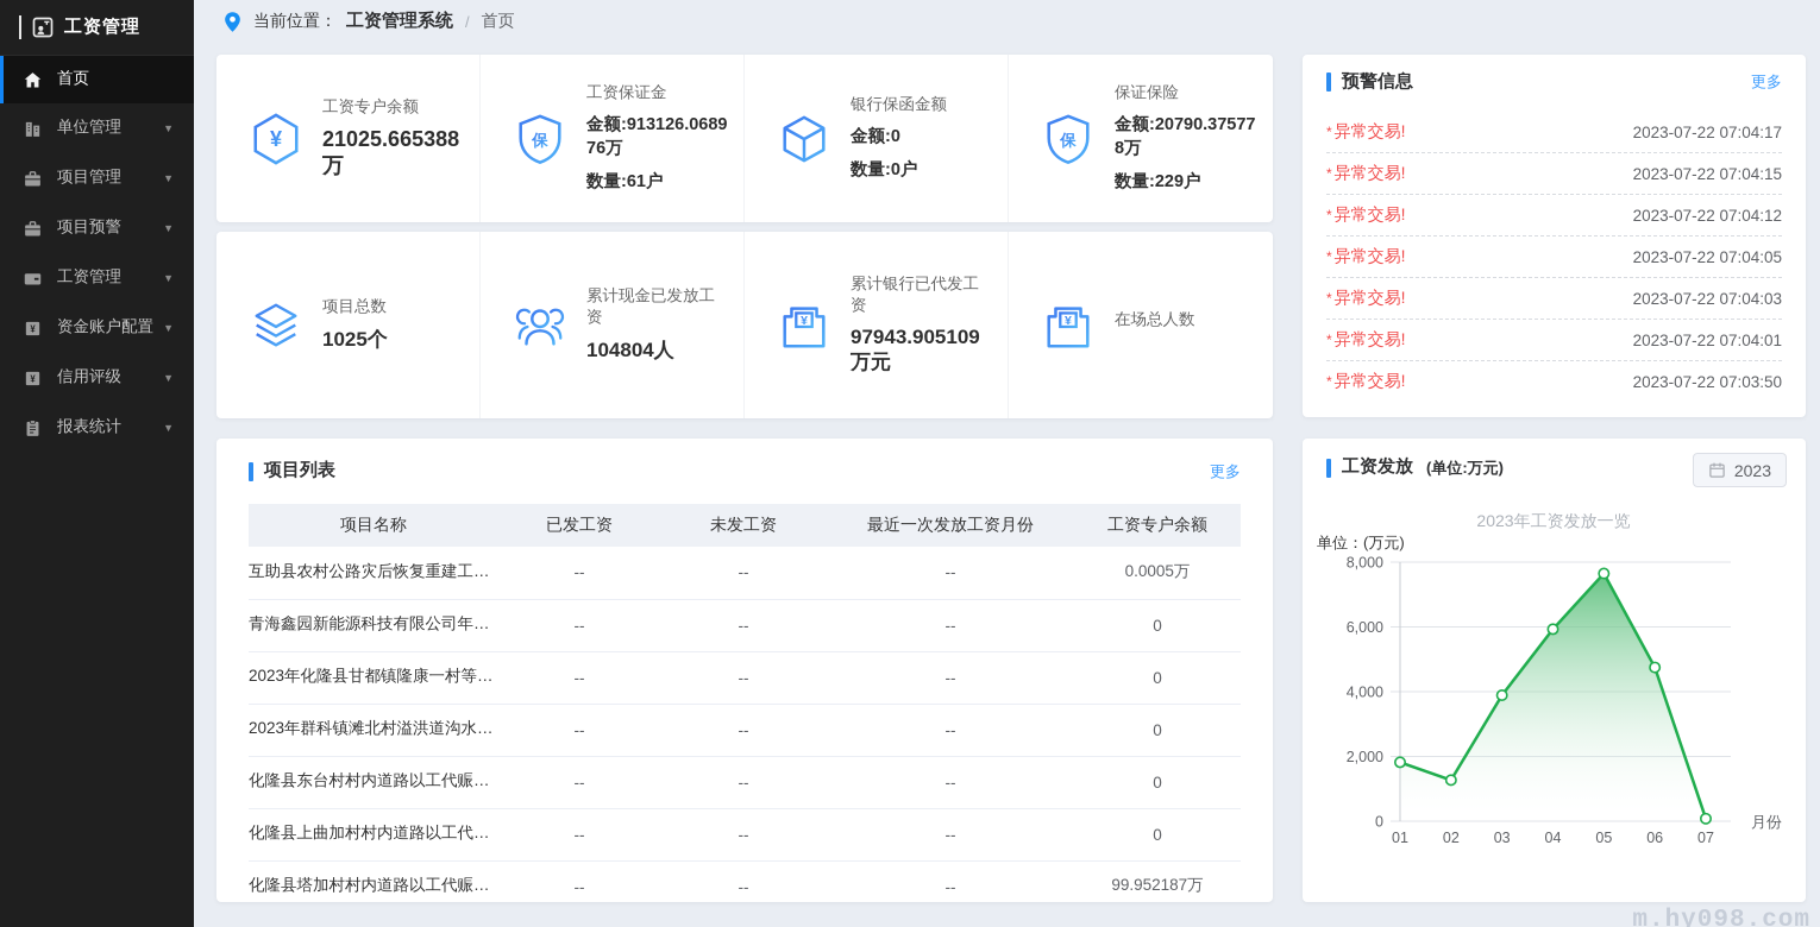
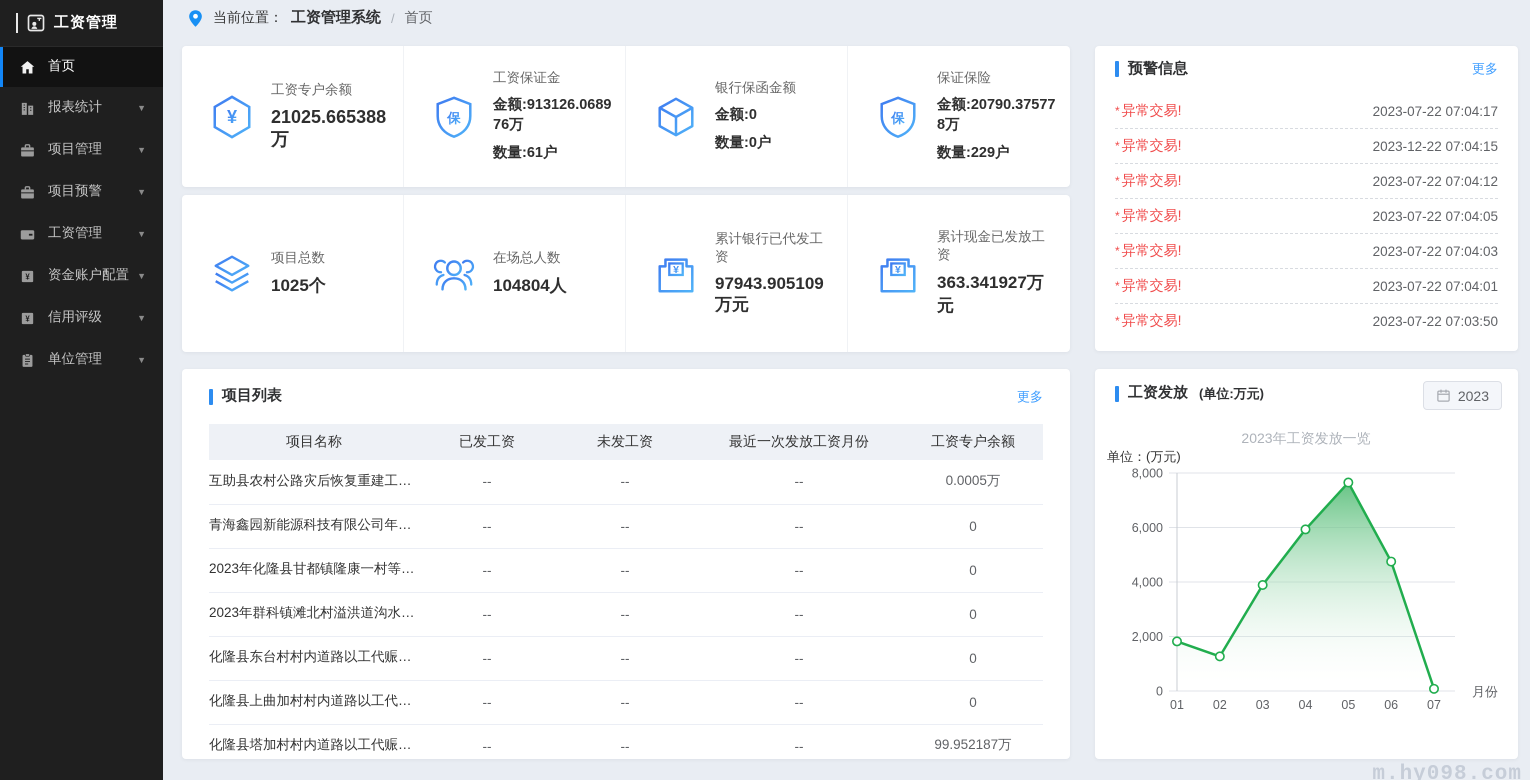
  工资管理
  首页
- 单位管理
+ 报表统计
  ▼
  项目管理
  ▼
  项目预警
  ▼
  工资管理
  ▼
  ¥
  资金账户配置
  ▼
  ¥
  信用评级
  ▼
- 报表统计
+ 单位管理
  ▼
  当前位置：
  工资管理系统
  /
  首页
  ¥
  工资专户余额
  21025.665388万
  保
  工资保证金
  金额:913126.068976万
  数量:61户
  银行保函金额
  金额:0
  数量:0户
  保
  保证保险
  金额:20790.375778万
  数量:229户
  项目总数
  1025个
- 累计现金已发放工资
+ 在场总人数
  104804人
  ¥
  累计银行已代发工资
  97943.905109万元
  ¥
- 在场总人数
+ 累计现金已发放工资
+ 363.341927万元
  项目列表
  更多
  项目名称	已发工资	未发工资	最近一次发放工资月份	工资专户余额
  互助县农村公路灾后恢复重建工程-	--	--	--	0.0005万
  青海鑫园新能源科技有限公司年产3	--	--	--	0
  2023年化隆县甘都镇隆康一村等6村	--	--	--	0
  2023年群科镇滩北村溢洪道沟水毁.	--	--	--	0
  化隆县东台村村内道路以工代赈项目	--	--	--	0
  化隆县上曲加村村内道路以工代赈项	--	--	--	0
  化隆县塔加村村内道路以工代赈项目	--	--	--	99.952187万
  预警信息
  更多
  * 异常交易!
  2023-07-22 07:04:17
  * 异常交易!
- 2023-07-22 07:04:15
+ 2023-12-22 07:04:15
  * 异常交易!
  2023-07-22 07:04:12
  * 异常交易!
  2023-07-22 07:04:05
  * 异常交易!
  2023-07-22 07:04:03
  * 异常交易!
  2023-07-22 07:04:01
  * 异常交易!
  2023-07-22 07:03:50
  工资发放
  (单位:万元)
  2023
  2023年工资发放一览
  单位：(万元)
  0
  2,000
  4,000
  6,000
  8,000
  01
  02
  03
  04
  05
  06
  07
  月份
  m.hy098.com
